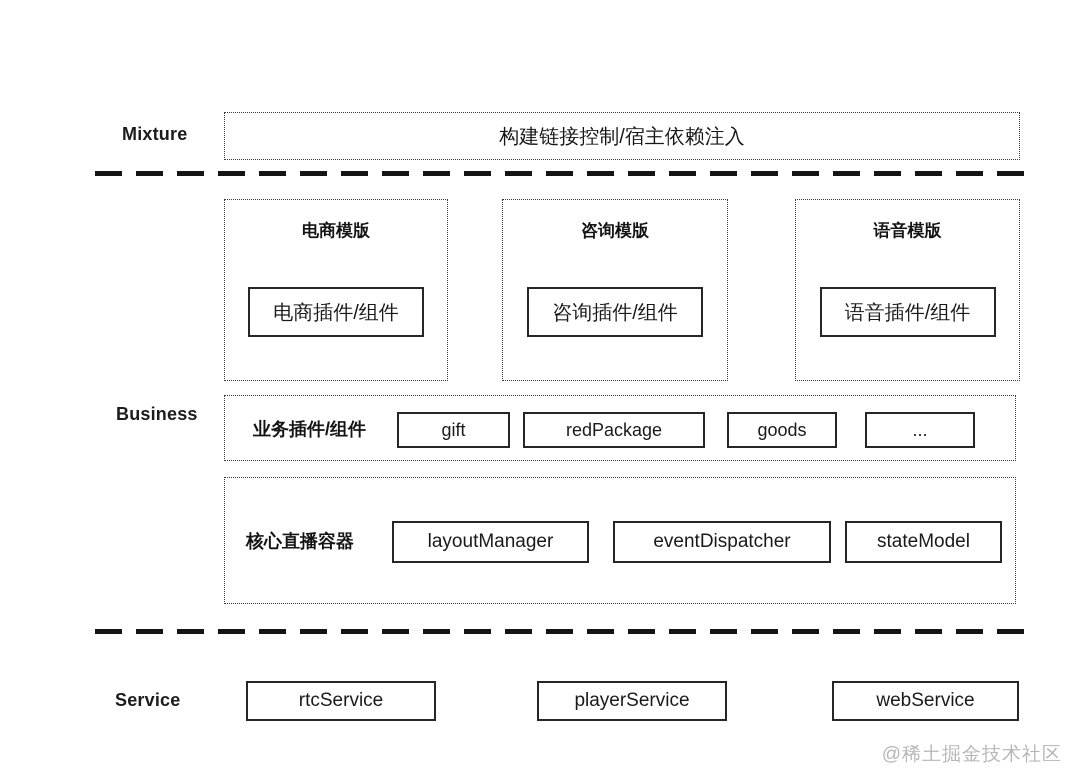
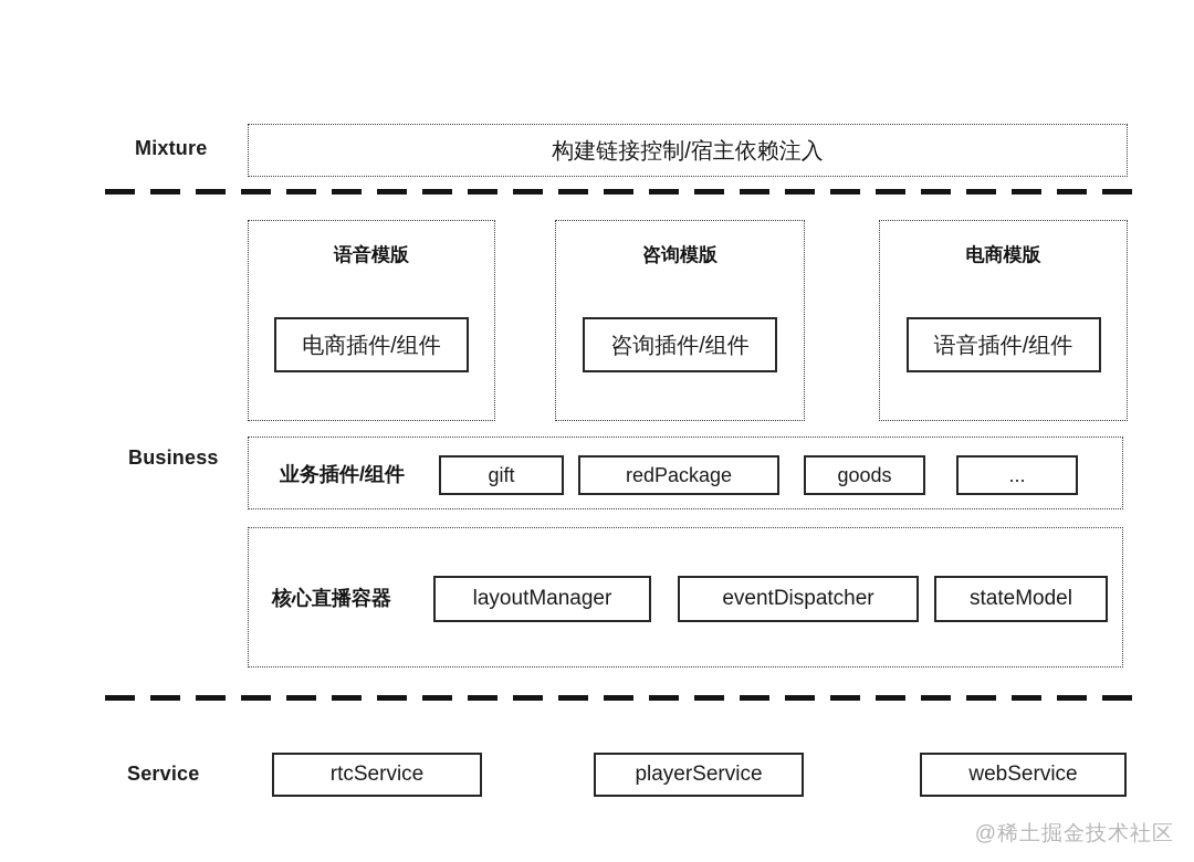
  Mixture
  构建链接控制/宿主依赖注入
  Business
- 电商模版
+ 语音模版
  电商插件/组件
  咨询模版
  咨询插件/组件
- 语音模版
+ 电商模版
  语音插件/组件
  业务插件/组件
  gift
  redPackage
  goods
  ...
  核心直播容器
  layoutManager
  eventDispatcher
  stateModel
  Service
  rtcService
  playerService
  webService
  @稀土掘金技术社区
